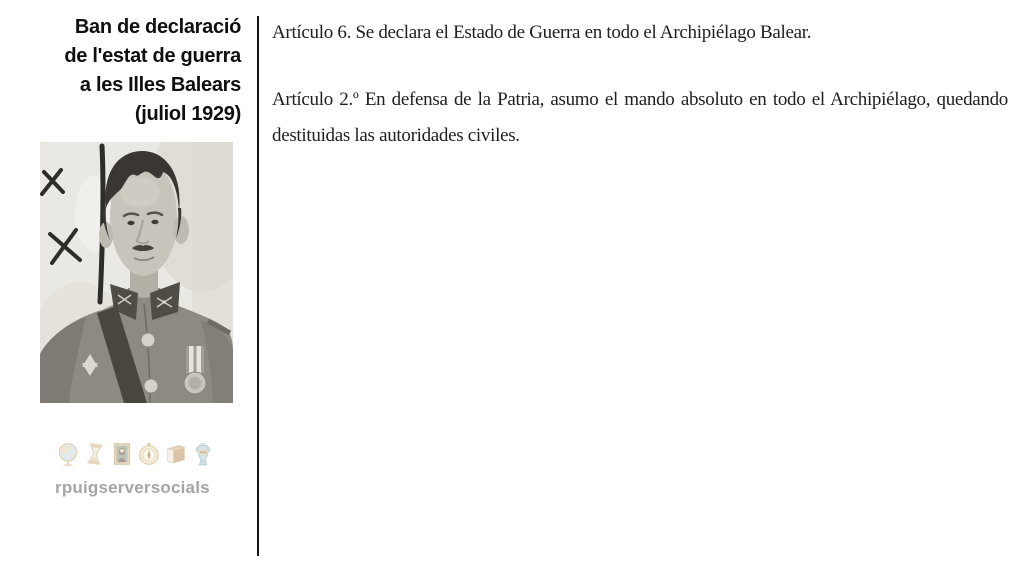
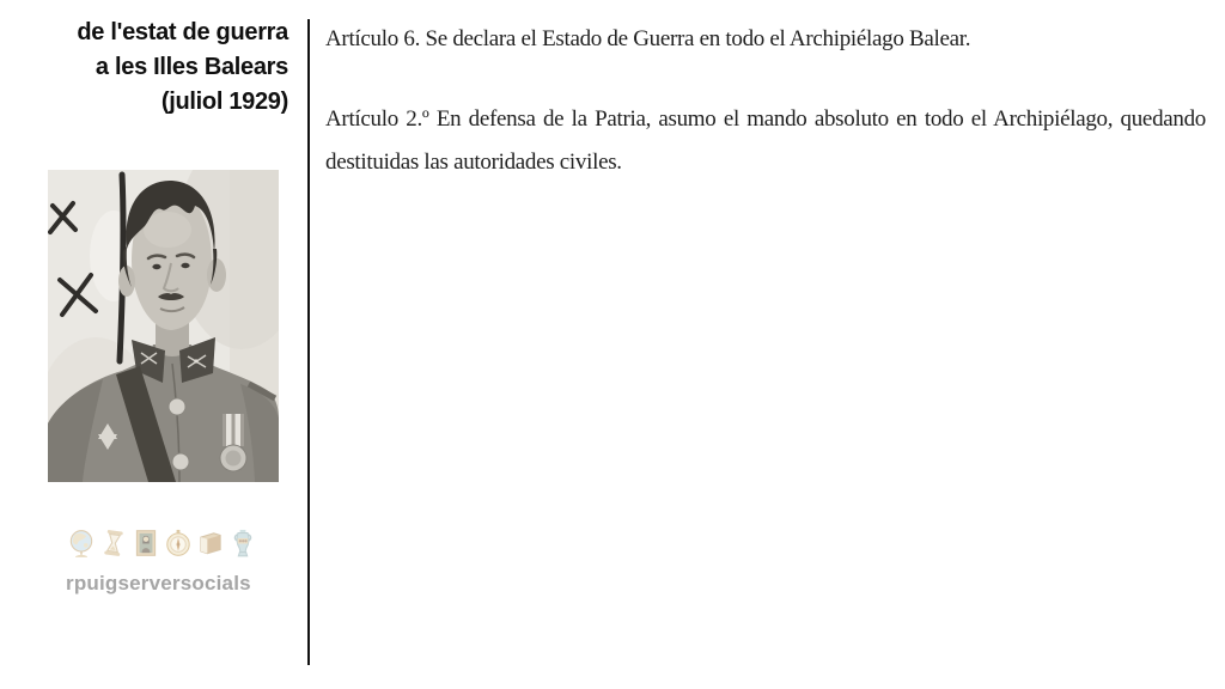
- Ban de declaració
  de l'estat de guerra
  a les Illes Balears
  (juliol 1929)
  rpuigserversocials
  Artículo 6. Se declara el Estado de Guerra en todo el Archipiélago Balear.
  Artículo 2.º En defensa de la Patria, asumo el mando absoluto en todo el Archipiélago, quedando destituidas las autoridades civiles.
